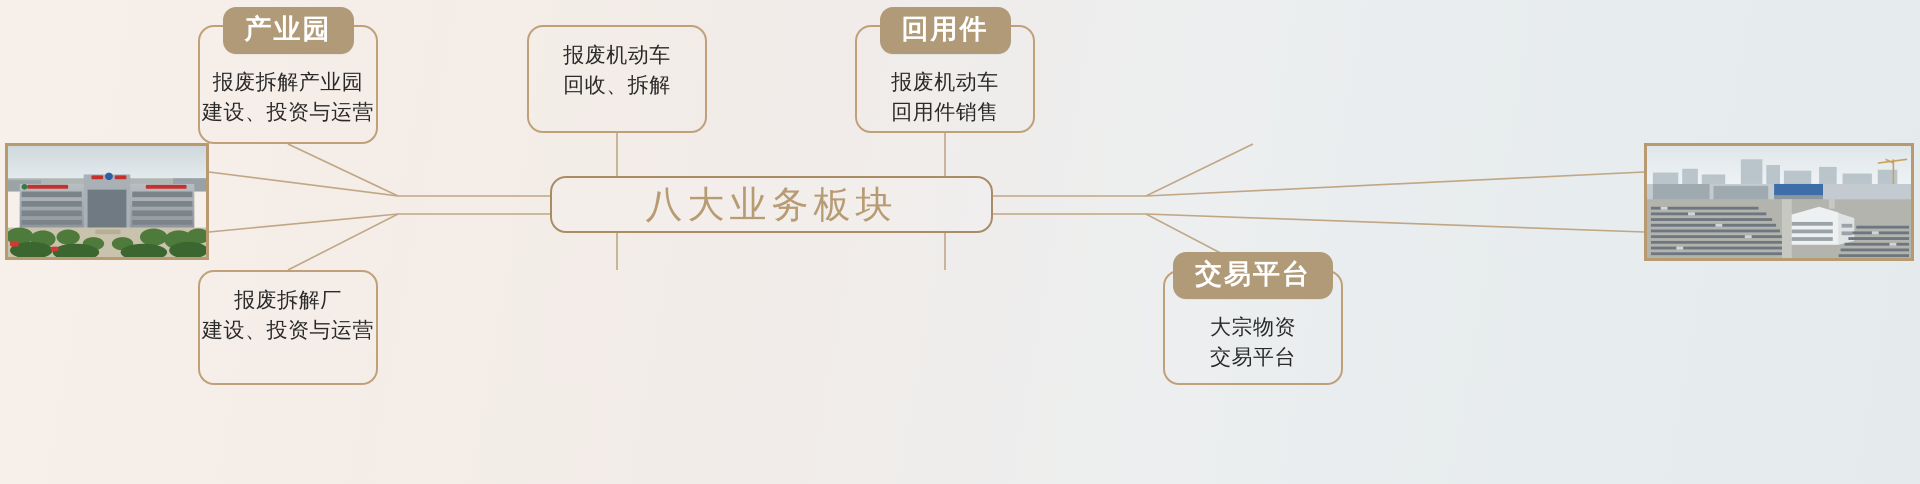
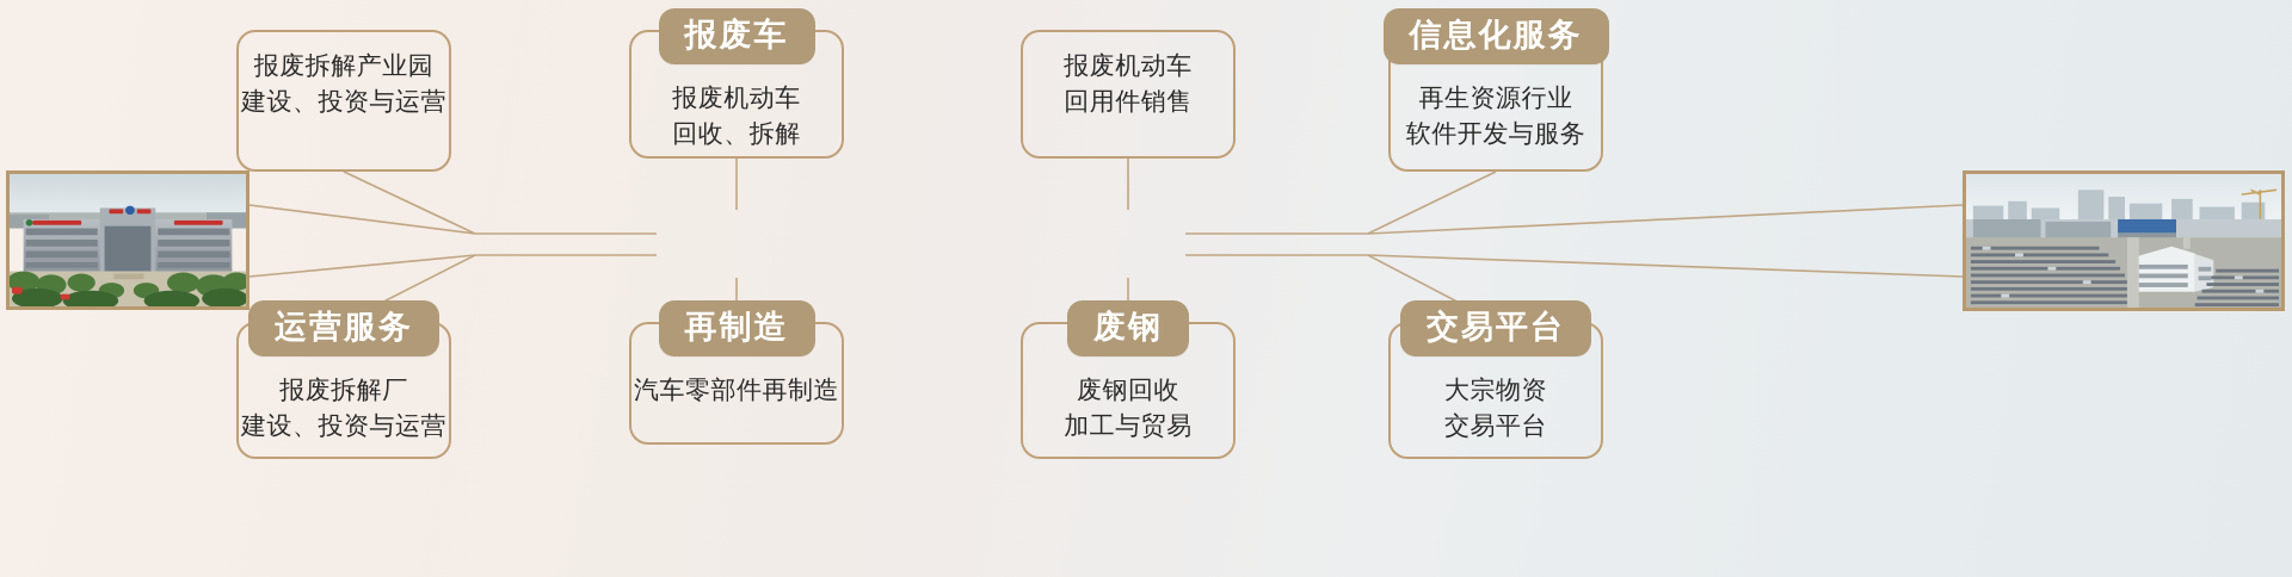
- 八大业务板块
- 产业园
  报废拆解产业园
  建设、投资与运营
+ 报废车
  报废机动车
  回收、拆解
- 回用件
  报废机动车
  回用件销售
+ 信息化服务
+ 再生资源行业
+ 软件开发与服务
+ 运营服务
  报废拆解厂
  建设、投资与运营
+ 再制造
+ 汽车零部件再制造
+ 废钢
+ 废钢回收
+ 加工与贸易
  交易平台
  大宗物资
  交易平台
